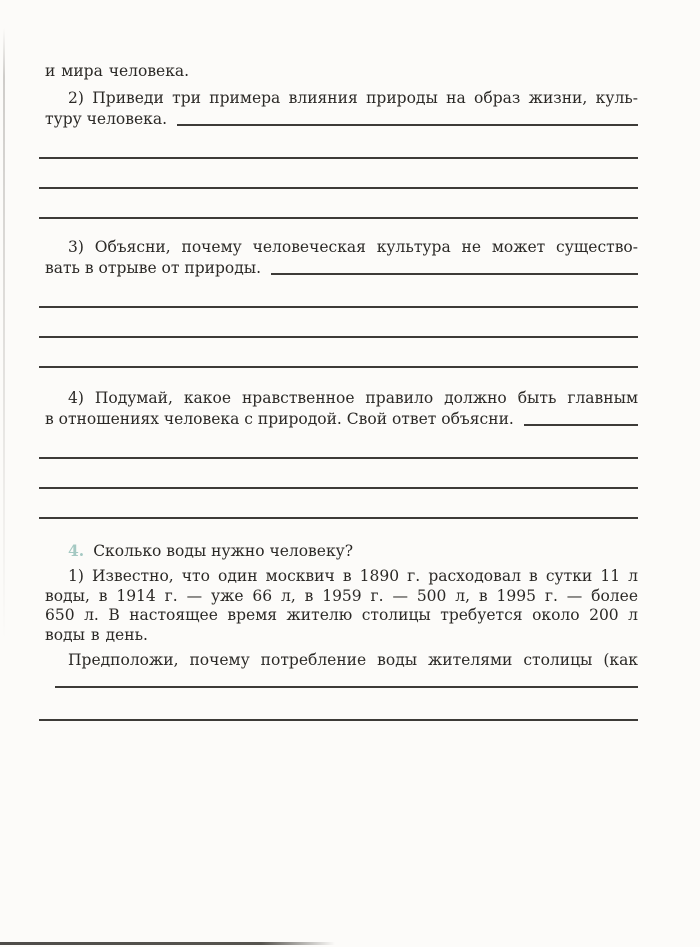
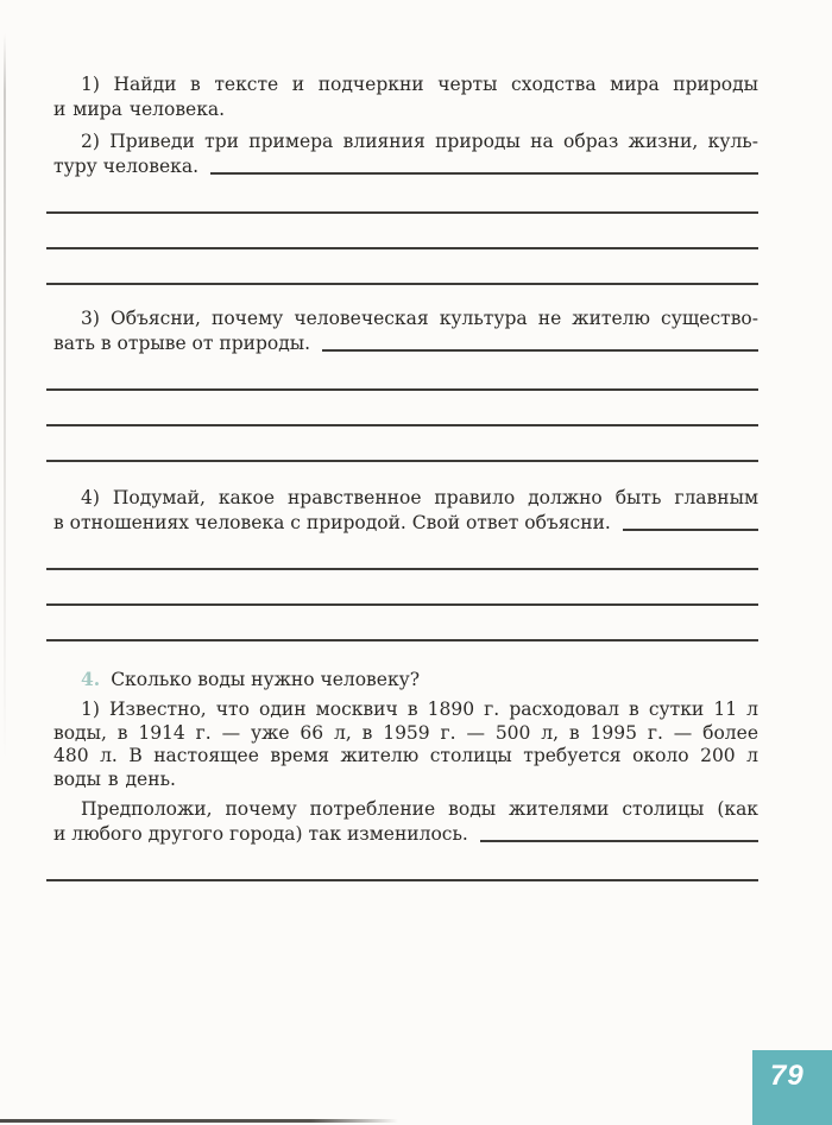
+ 1) Найди в тексте и подчеркни черты сходства мира природы
  и мира человека.
  2) Приведи три примера влияния природы на образ жизни, куль-
  туру человека.
- 3) Объясни, почему человеческая культура не может существо-
+ 3) Объясни, почему человеческая культура не жителю существо-
  вать в отрыве от природы.
  4) Подумай, какое нравственное правило должно быть главным
  в отношениях человека с природой. Свой ответ объясни.
  4. Сколько воды нужно человеку?
  1) Известно, что один москвич в 1890 г. расходовал в сутки 11 л
  воды, в 1914 г. — уже 66 л, в 1959 г. — 500 л, в 1995 г. — более
- 650 л. В настоящее время жителю столицы требуется около 200 л
+ 480 л. В настоящее время жителю столицы требуется около 200 л
  воды в день.
  Предположи, почему потребление воды жителями столицы (как
+ и любого другого города) так изменилось.
+ 79
